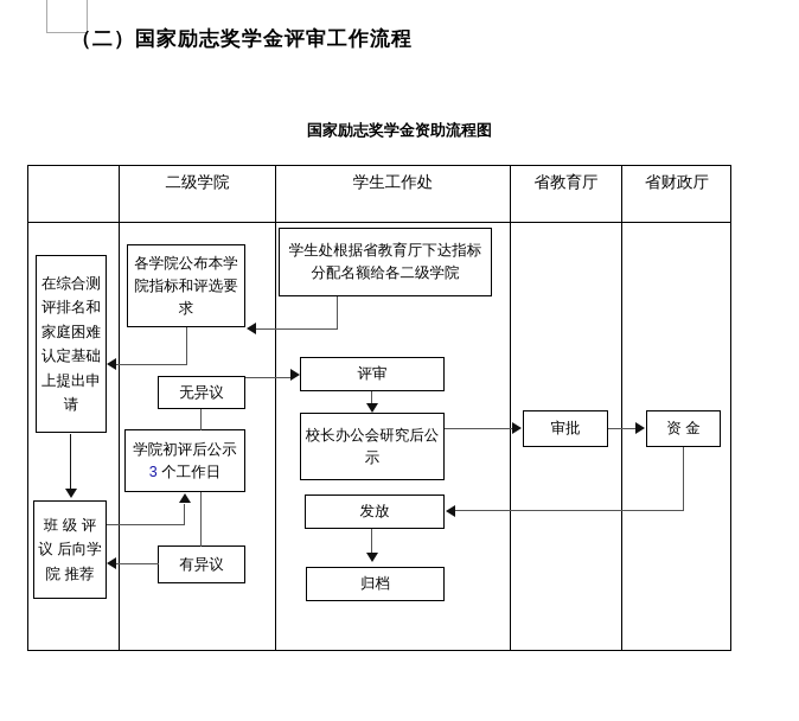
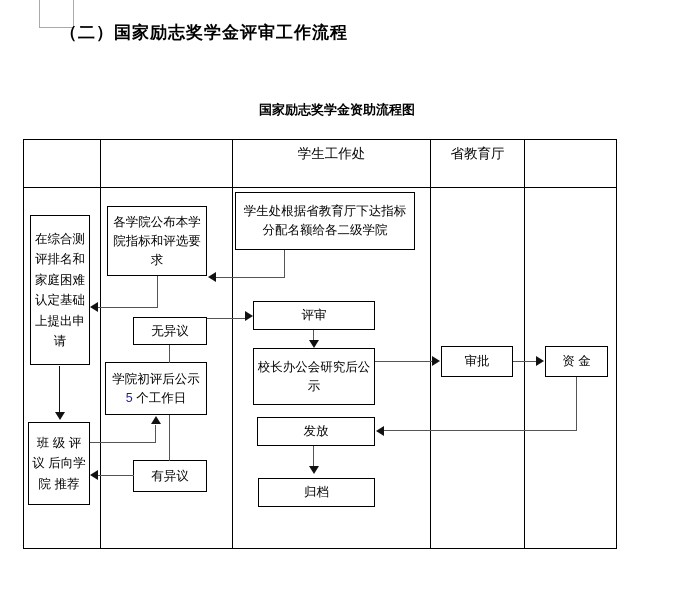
  （二）国家励志奖学金评审工作流程
  国家励志奖学金资助流程图
- 二级学院
  学生工作处
  省教育厅
- 省财政厅
  在综合测评排名和家庭困难认定基础上提出申请
  班 级 评议 后向学 院 推荐
  各学院公布本学院指标和评选要求
  无异议
- 学院初评后公示 3 个工作日
+ 学院初评后公示 5 个工作日
  有异议
  学生处根据省教育厅下达指标分配名额给各二级学院
  评审
  校长办公会研究后公示
  发放
  归档
  审批
  资 金
